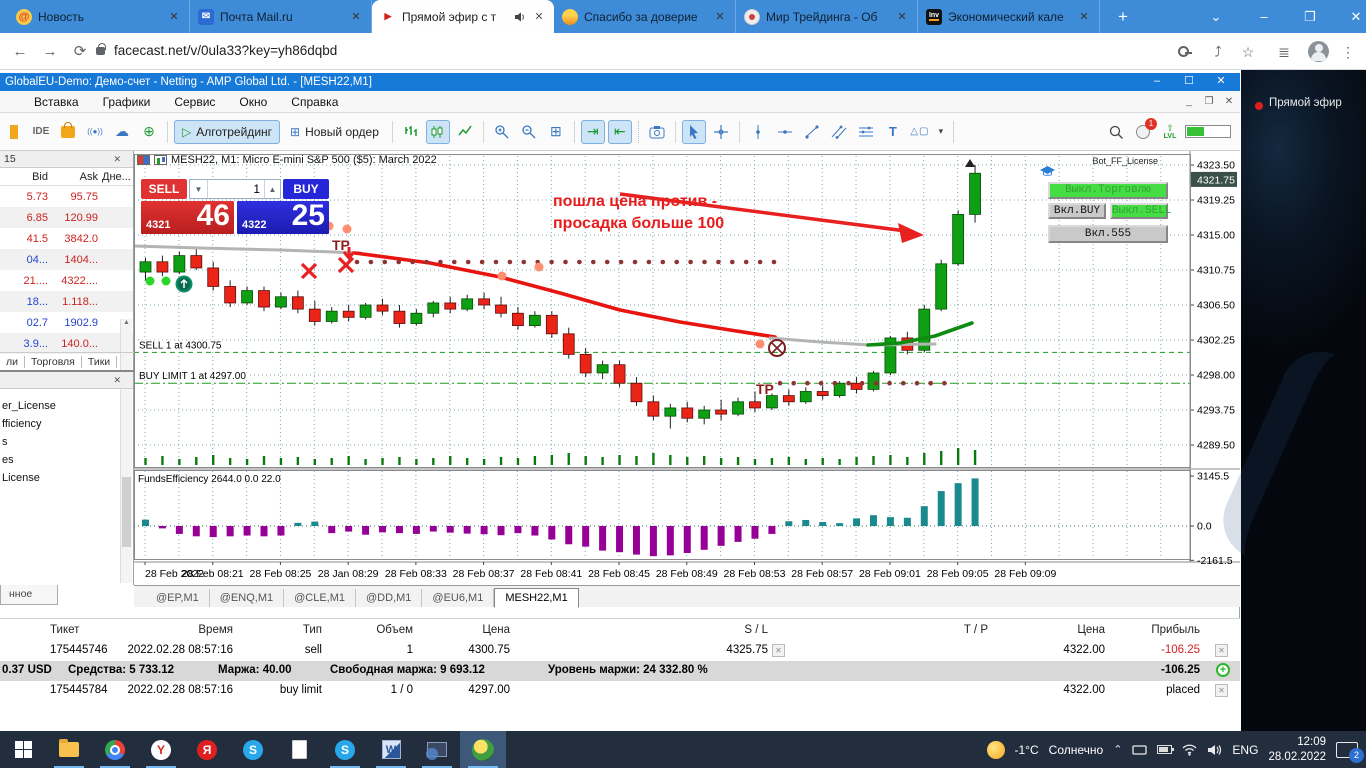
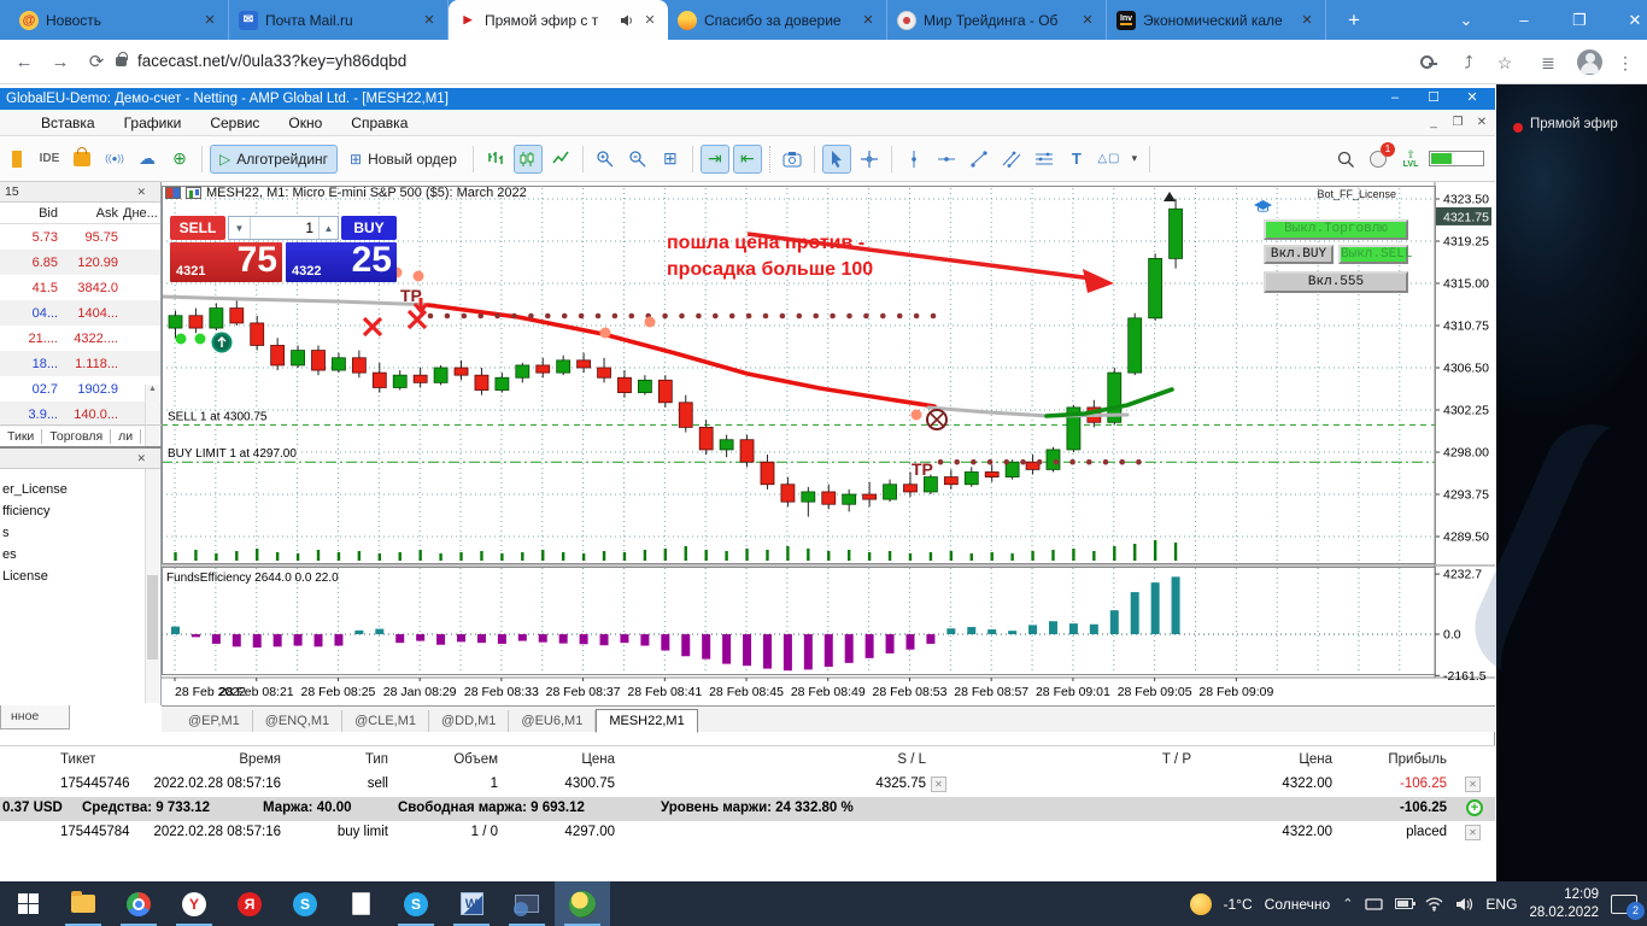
  Новость
  ✕
  Почта Mail.ru
  ✕
  Прямой эфир с т
  ✕
  Спасибо за доверие
  ✕
  Мир Трейдинга - Об
  ✕
  Экономический кале
  ✕
  +
  ⌄
  –
  ❐
  ✕
  ←
  →
  ⟳
  facecast.net/v/0ula33?key=yh86dqbd
  ⤴
  ☆
  ≣
  ⋮
  GlobalEU-Demo: Демо-счет - Netting - AMP Global Ltd. - [MESH22,M1]
  –
  ☐
  ✕
  Вставка
  Графики
  Сервис
  Окно
  Справка
  _
  ❐
  ✕
  IDE
  ((●))
  ☁
  ⊕
  ▷
  Алготрейдинг
  ⊞
  Новый ордер
  ⊞
  ⇥
  ⇤
  T
  △▢
  ▾
  1
  ⇧
  15
  ✕
  Bid
  Ask
  Дне...
  5.73
  95.75
  6.85
  120.99
  41.5
  3842.0
  04...
  1404...
  21....
  4322....
  18...
  1.118...
  02.7
  1902.9
  3.9...
  140.0...
- ли
+ Тики
  Торговля
- Тики
+ ли
  ✕
  er_License
  fficiency
  s
  es
  License
  нное
  4323.50
  4319.25
  4315.00
  4310.75
  4306.50
  4302.25
  4298.00
  4293.75
  4289.50
  SELL 1 at 4300.75
  BUY LIMIT 1 at 4297.00
  TP
  TP
  пошла цена пив -
  просадка больше 100
- 3145.5
+ 4232.7
  0.0
  -2161.5
  FundsEfficiency 2644.0 0.0 22.0
  28 Feb 2022
  28 Feb 08:21
  28 Feb 08:25
  28 Jan 08:29
  28 Feb 08:33
  28 Feb 08:37
  28 Feb 08:41
  28 Feb 08:45
  28 Feb 08:49
  28 Feb 08:53
  28 Feb 08:57
  28 Feb 09:01
  28 Feb 09:05
  28 Feb 09:09
  4321.75
  MESH22, M1: Micro E-mini S&P 500 ($5): March 2022
  SELL
  ▼
  1
  ▲
  BUY
  4321
- 46
+ 75
  4322
  25
  Bot_FF_License
  @EP,M1
  @ENQ,M1
  @CLE,M1
  @DD,M1
  @EU6,M1
  MESH22,M1
  Тикет
  Время
  Тип
  Объем
  Цена
  S / L
  T / P
  Цена
  Прибыль
  175445746
  2022.02.28 08:57:16
  sell
  1
  4300.75
  4325.75
  ✕
  4322.00
  -106.25
  ✕
  175445784
  2022.02.28 08:57:16
  buy limit
  1 / 0
  4297.00
  4322.00
  placed
  ✕
  0.37 USD
- Средства: 5 733.12
+ Средства: 9 733.12
  Маржа: 40.00
  Свободная маржа: 9 693.12
  Уровень маржи: 24 332.80 %
  -106.25
  +
  Прямой эфир
  Y
  Я
  S
  S
  W
  -1°C
  Солнечно
  ⌃
  ENG
  12:09
  28.02.2022
  2
  Выкл.Торговлю
  Вкл.BUY
  Выкл.SELL
  Вкл.555
